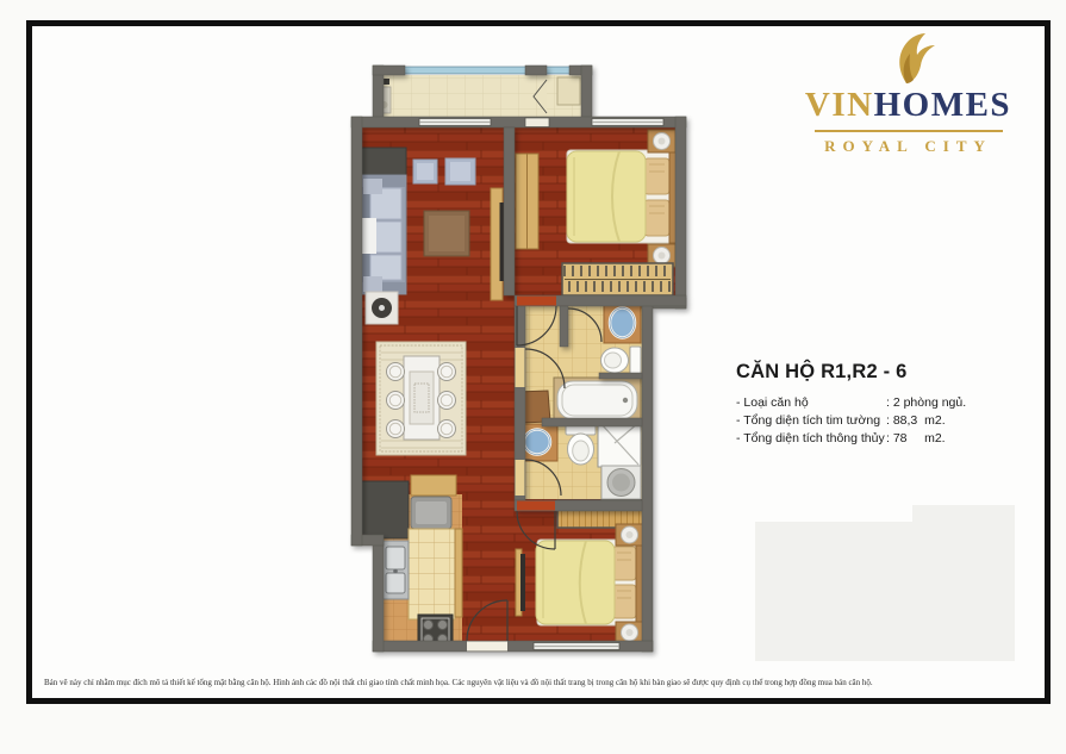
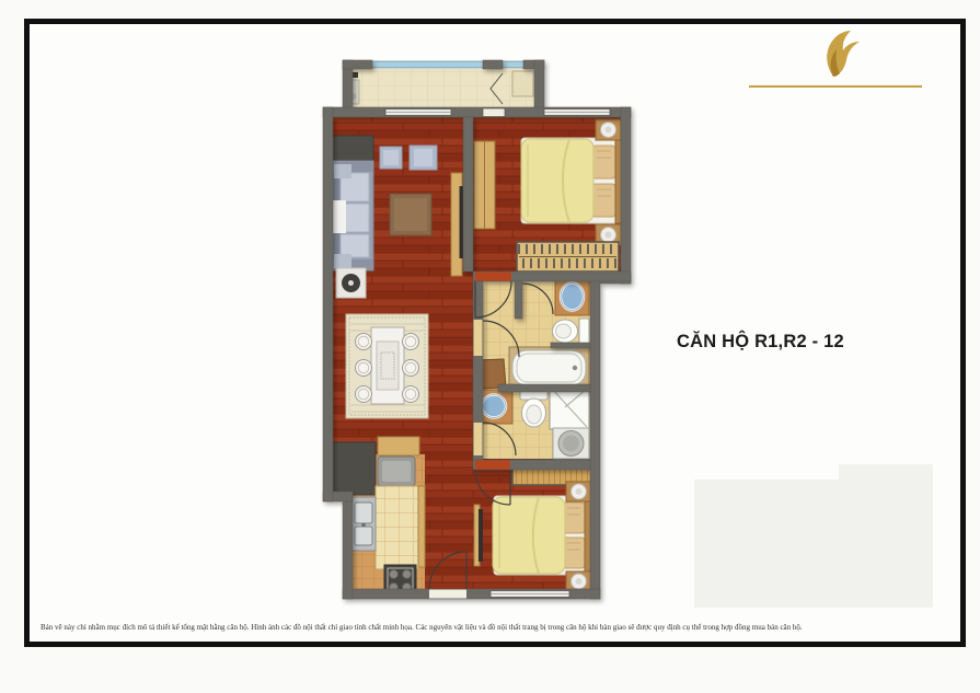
- VINHOMES
- ROYAL CITY
- CĂN HỘ R1,R2 - 6
+ CĂN HỘ R1,R2 - 12
- - Loại căn hộ
- : 2 phòng ngủ.
- - Tổng diện tích tim tường
- : 88,3 m2.
- - Tổng diện tích thông thủy
- : 78 m2.
  Bản vẽ này chỉ nhằm mục đích mô tả thiết kế tổng mặt bằng căn hộ. Hình ảnh các đồ nội thất chỉ giao tính chất minh họa. Các nguyên vật liệu và đồ nội thất trang bị trong căn hộ khi bàn giao sẽ được quy định cụ thể trong hợp đồng mua bán căn hộ.
